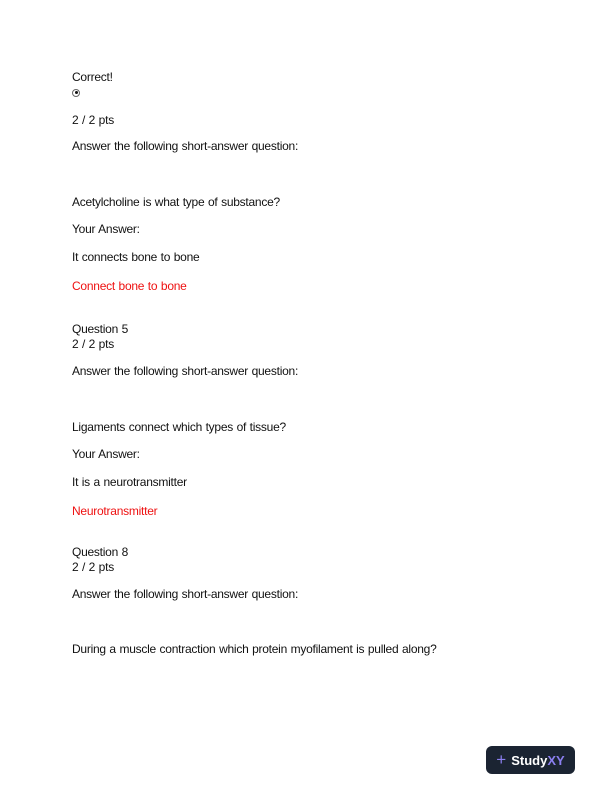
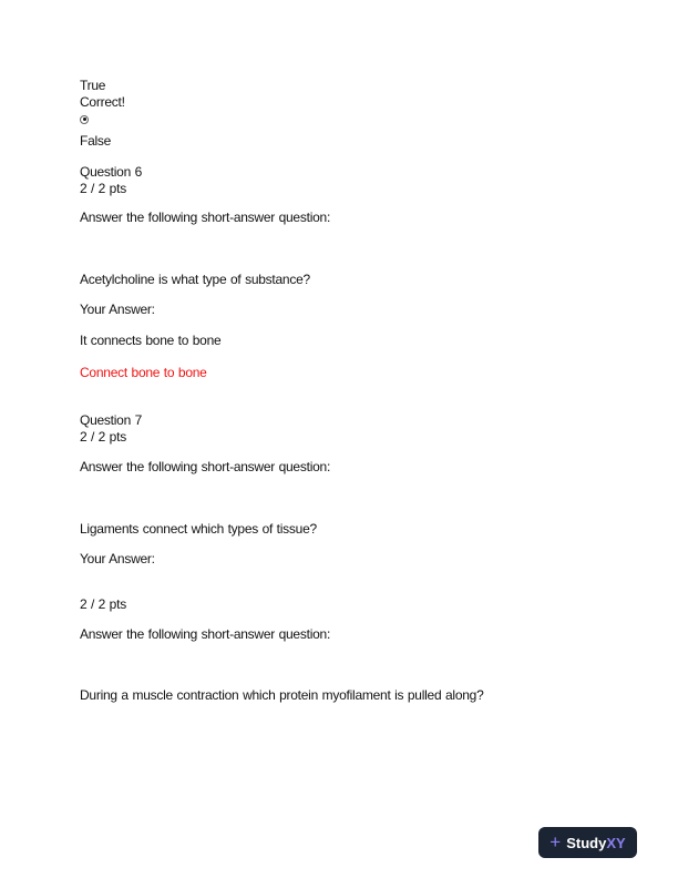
+ True
  Correct!
+ False
+ Question 6
  2 / 2 pts
  Answer the following short-answer question:
  Acetylcholine is what type of substance?
  Your Answer:
  It connects bone to bone
  Connect bone to bone
- Question 5
+ Question 7
  2 / 2 pts
  Answer the following short-answer question:
  Ligaments connect which types of tissue?
  Your Answer:
- It is a neurotransmitter
- Neurotransmitter
- Question 8
  2 / 2 pts
  Answer the following short-answer question:
  During a muscle contraction which protein myofilament is pulled along?
  +
  StudyXY
